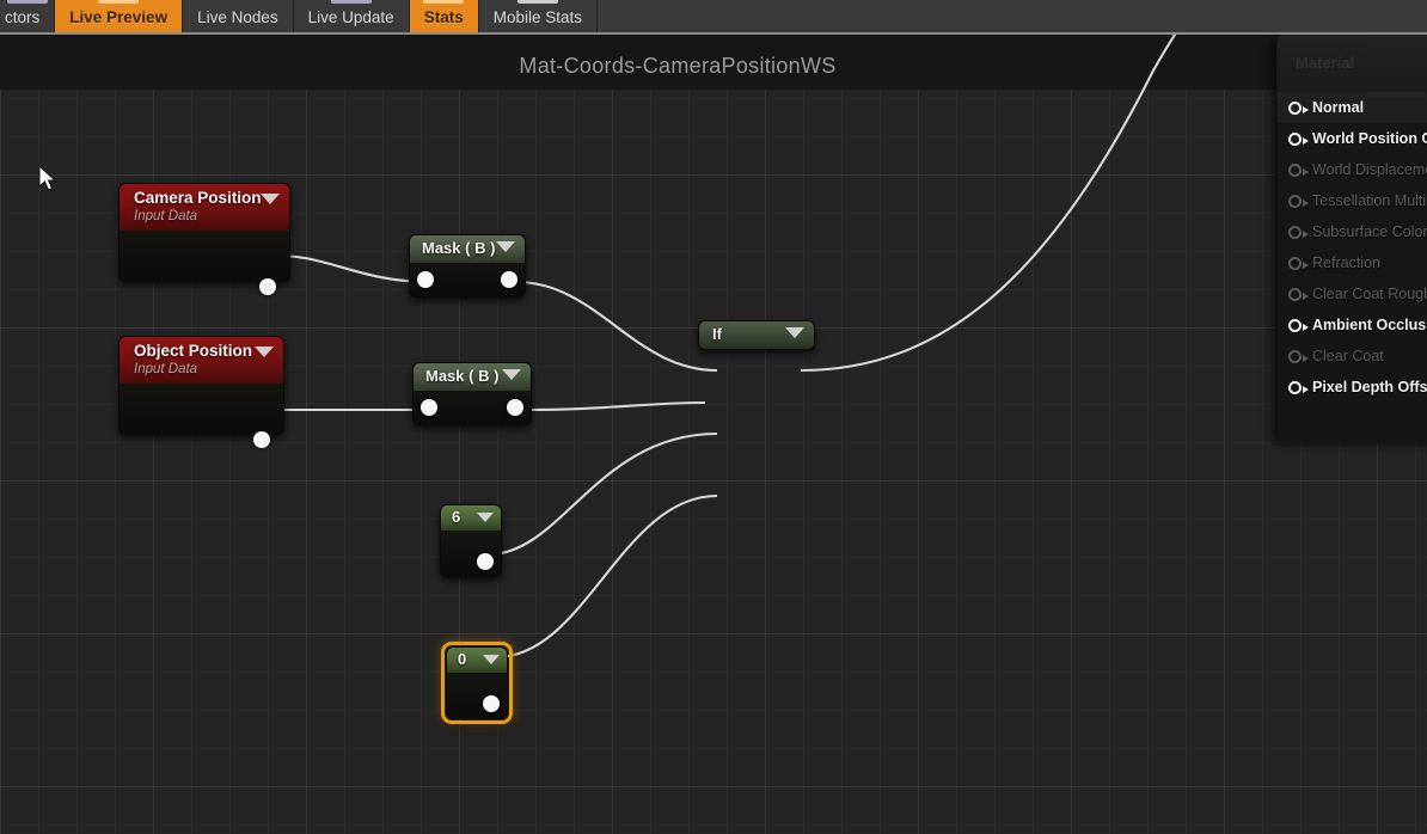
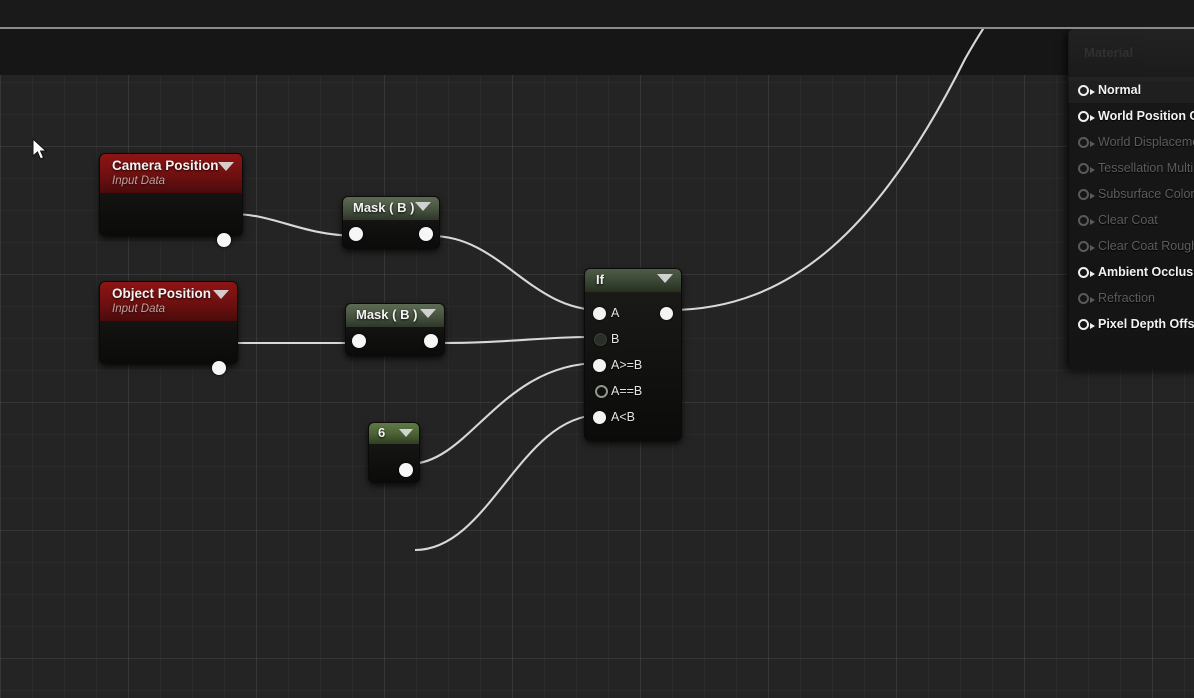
- ctors
- Live Preview
- Live Nodes
- Live Update
- Stats
- Mobile Stats
- Mat-Coords-CameraPositionWS
  Camera Position
  Input Data
  Object Position
  Input Data
  Mask ( B )
  Mask ( B )
  6
- 0
  If
+ A
+ B
+ A>=B
+ A==B
+ A<B
  Normal
  World Displacem
  Tessellation Multi
  Subsurface Color
- Refraction
+ Clear Coat
  Clear Coat Roug
  Ambient Occlus
- Clear Coat
+ Refraction
  Pixel Depth Offs
